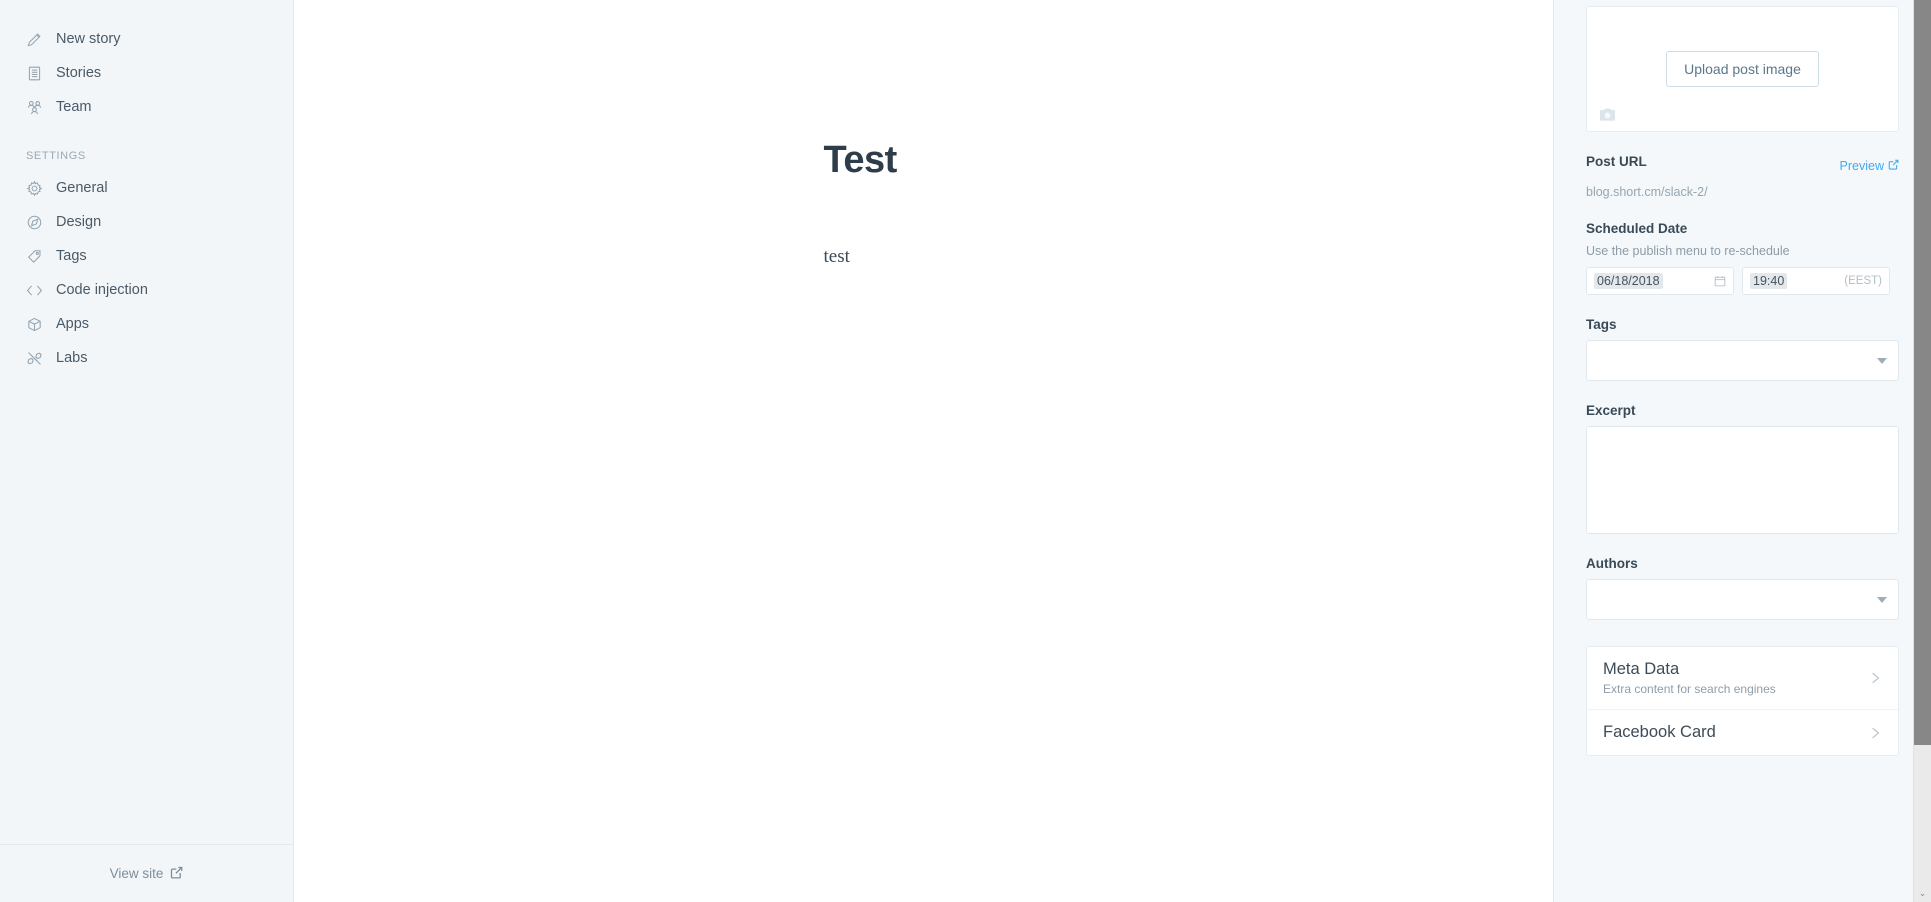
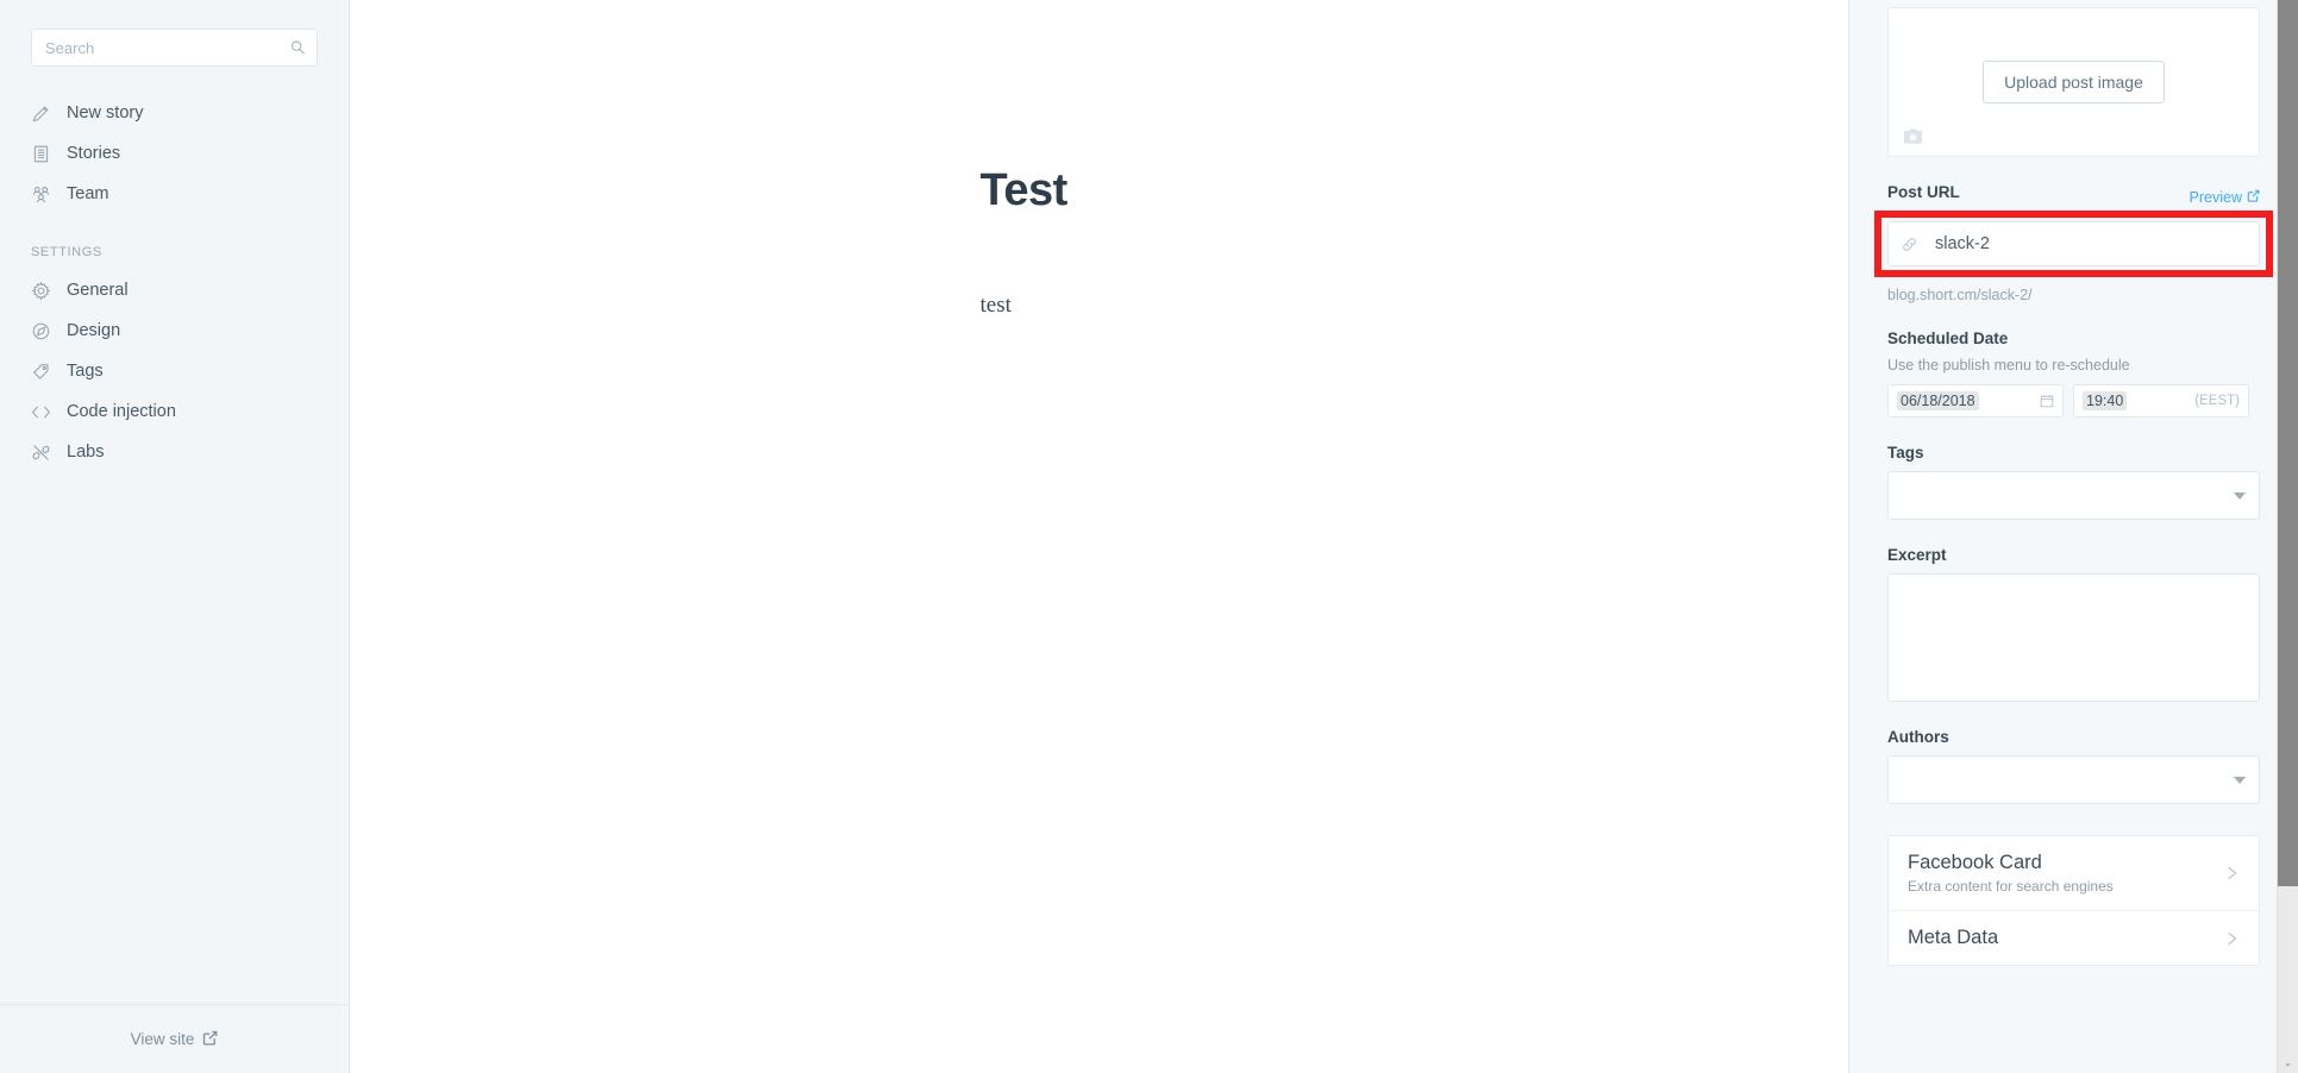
+ Search
  New story
  Stories
  Team
  SETTINGS
  General
  Design
  Tags
  Code injection
- Apps
  Labs
  View site
  Test
  test
  Upload post image
  Post URL
  Preview
+ slack-2
  blog.short.cm/slack-2/
  Scheduled Date
  Use the publish menu to re-schedule
  06/18/2018
  19:40
  (EEST)
  Tags
  Excerpt
  Authors
- Meta Data
+ Facebook Card
  Extra content for search engines
- Facebook Card
+ Meta Data
  ⌄
